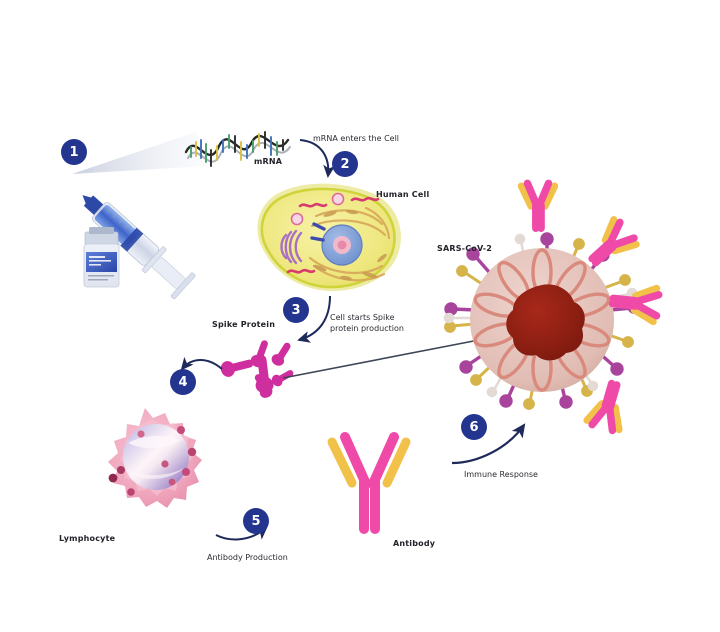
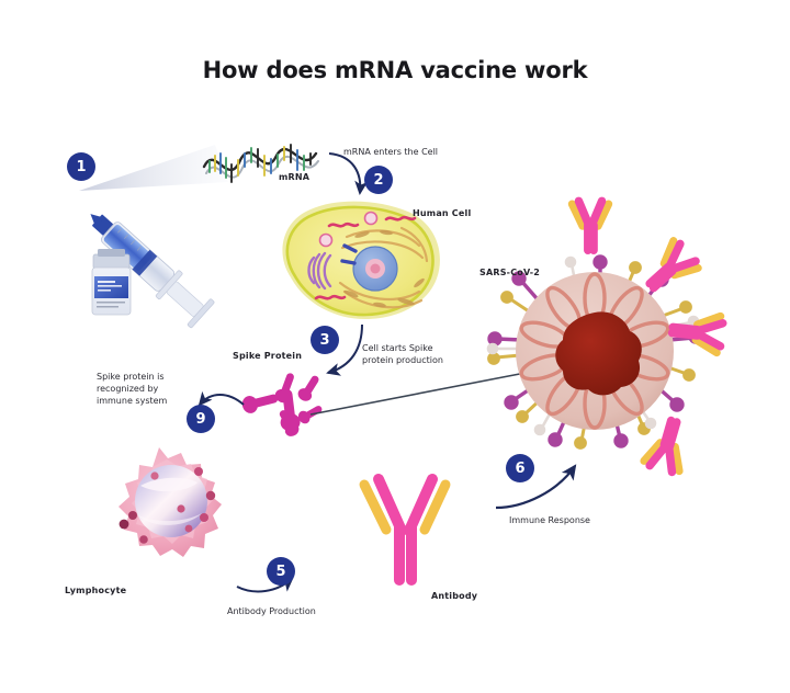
+ How does mRNA vaccine work
  1
  2
  3
- 4
+ 9
  5
  6
  mRNA
  Human Cell
  Spike Protein
  SARS-CoV-2
  Lymphocyte
  Antibody
  mRNA enters the Cell
  Cell starts Spike
  protein production
+ Spike protein is
+ recognized by
+ immune system
  Antibody Production
  Immune Response
